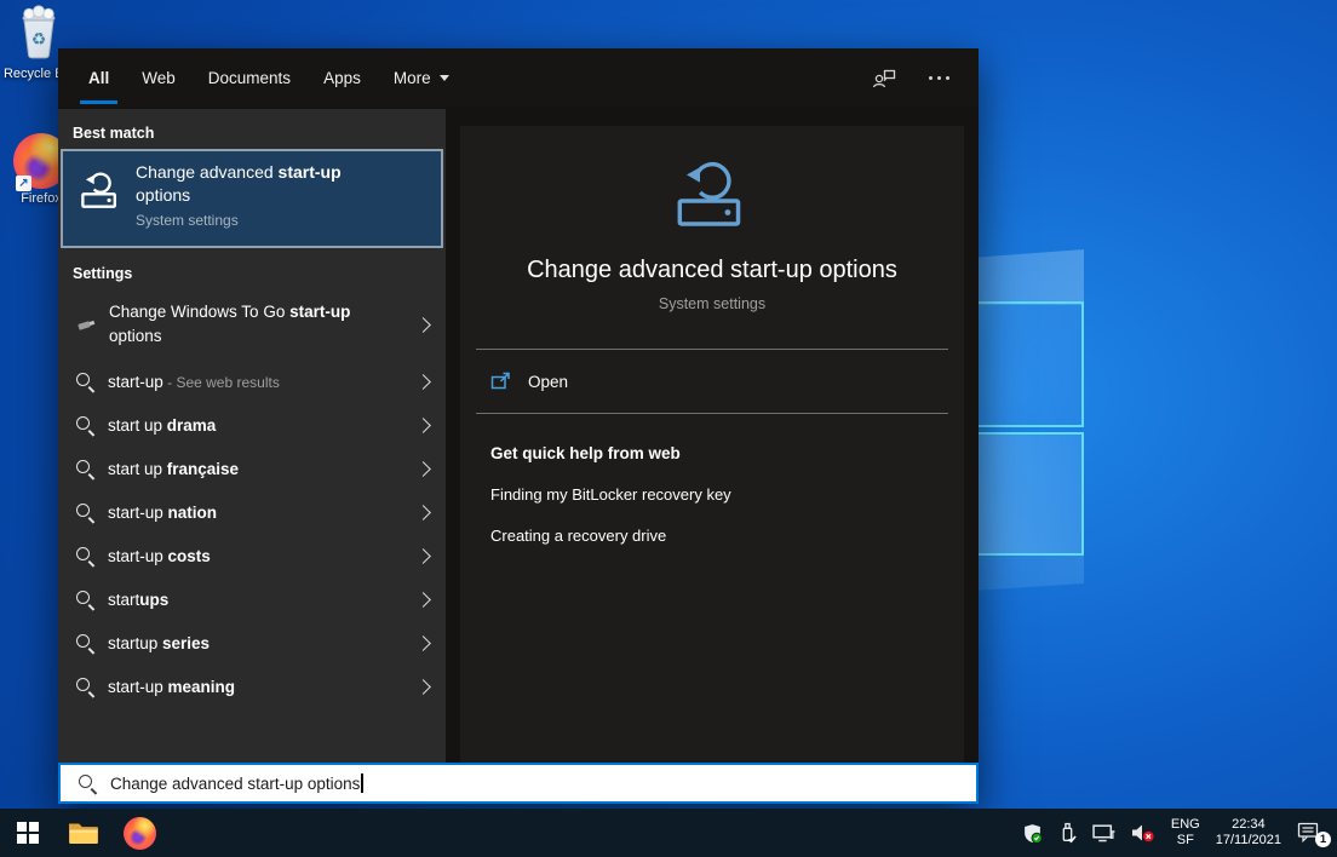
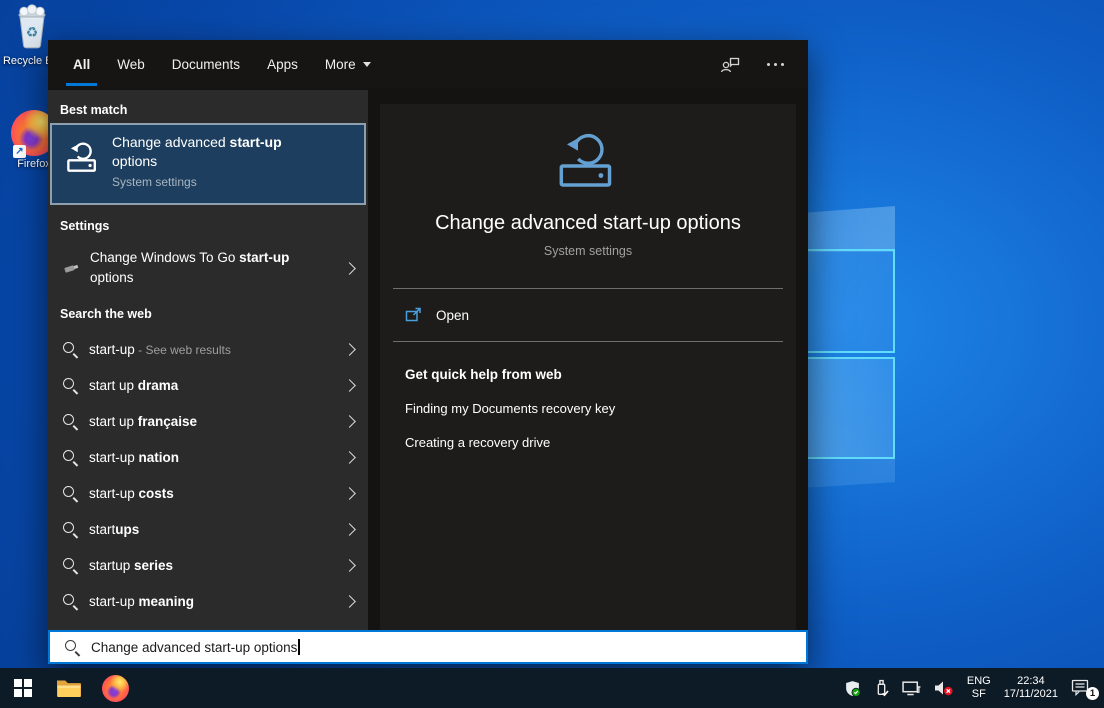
  ♻
  Recycle
  ↗
  Firefo
  All
  Web
  Documents
  Apps
  More
  Best match
  Change advanced start-up options
  System settings
  Settings
  Change Windows To Go start-up options
+ Search the web
  start-up - See web results
  start up drama
  start up française
  start-up nation
  start-up costs
  startups
  startup series
  start-up meaning
  Change advanced start-up options
  System settings
  Open
  Get quick help from web
- Finding my BitLocker recovery key
+ Finding my Documents recovery key
  Creating a recovery drive
  Change advanced start-up options
  ENG
  SF
  22:34
  17/11/2021
  1
